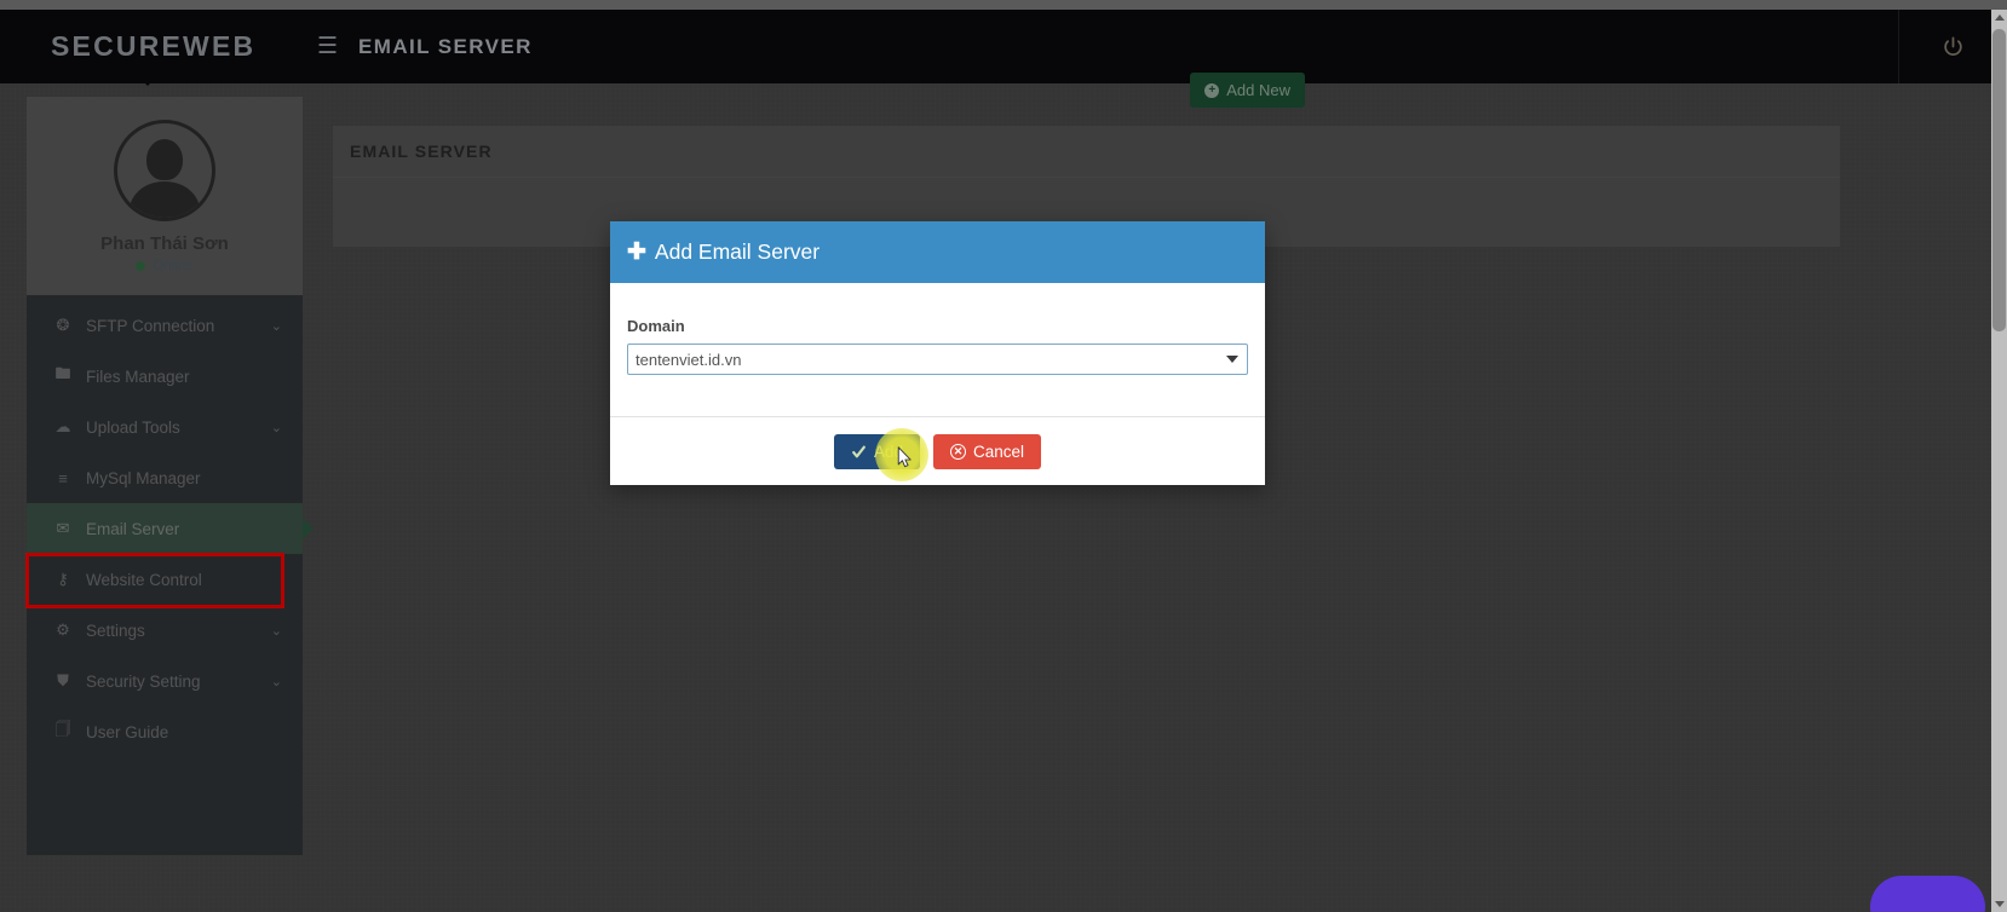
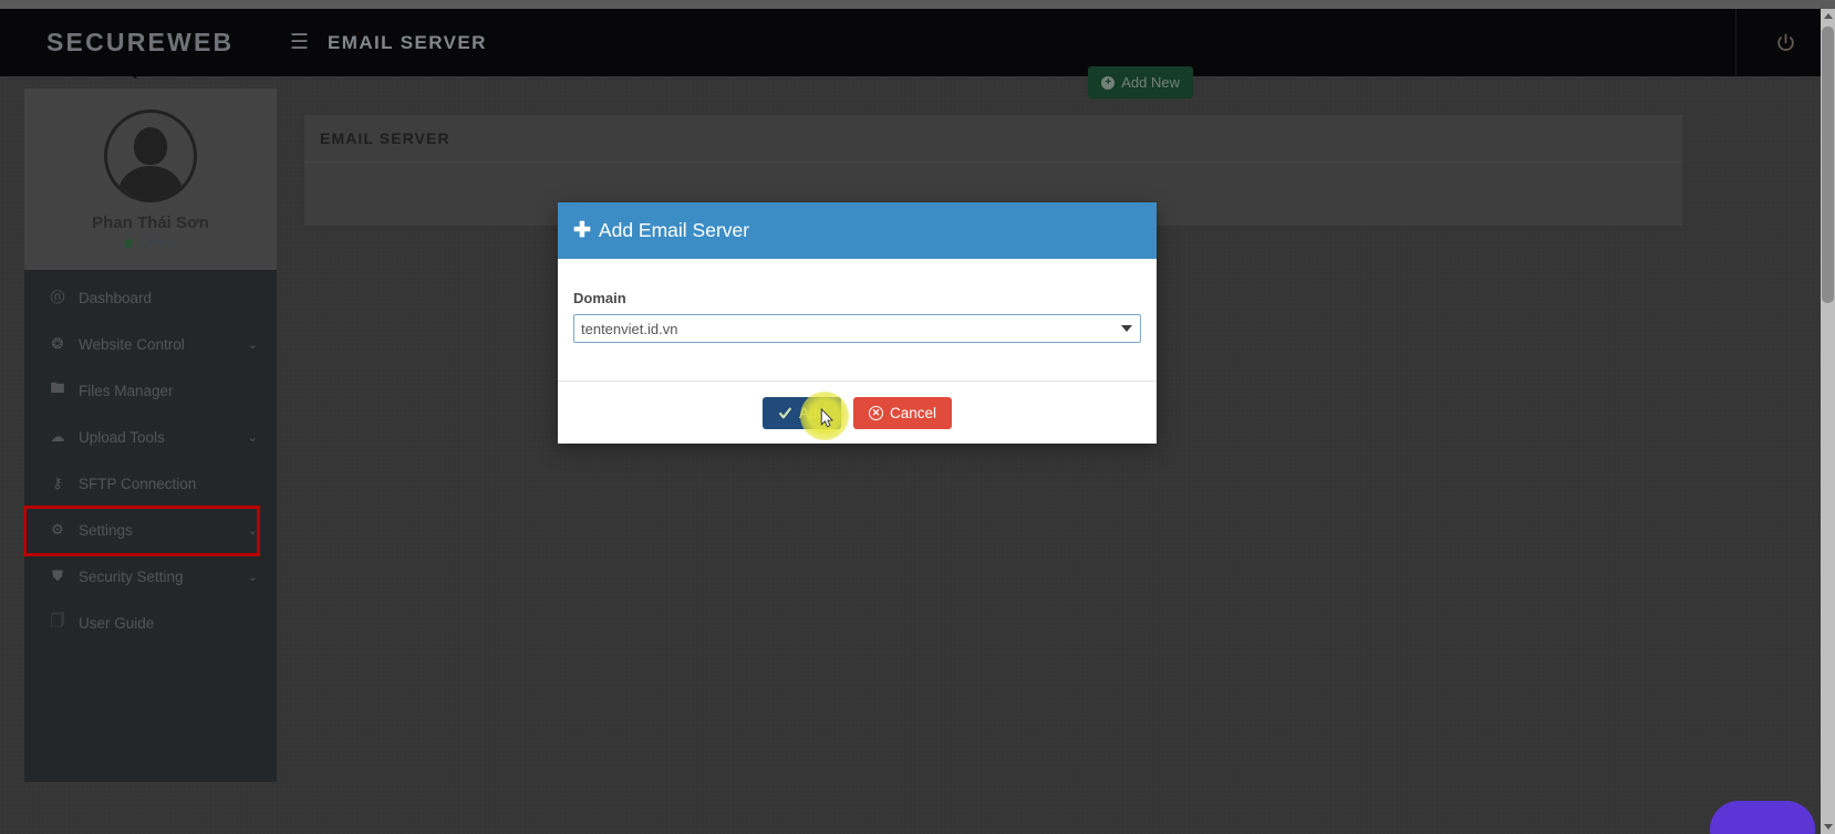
  SECUREWEB
  ☰
  EMAIL SERVER
  EMAIL SERVER
  +
  Add New
  Phan Thái Sơn
+ ⓝ
+ Dashboard
  ❂
- SFTP Connection
+ Website Control
  ⌄
  🖿
  Files Manager
  ☁
  Upload Tools
  ⌄
- ≡
- MySql Manager
- ✉
- Email Server
  ⚷
- Website Control
+ SFTP Connection
  ⚙
  Settings
  ⌄
  ⛊
  Security Setting
  ⌄
  User Guide
  ✚
  Add Email Server
  Domain
  tentenviet.id.vn
  ✕
  Cancel
